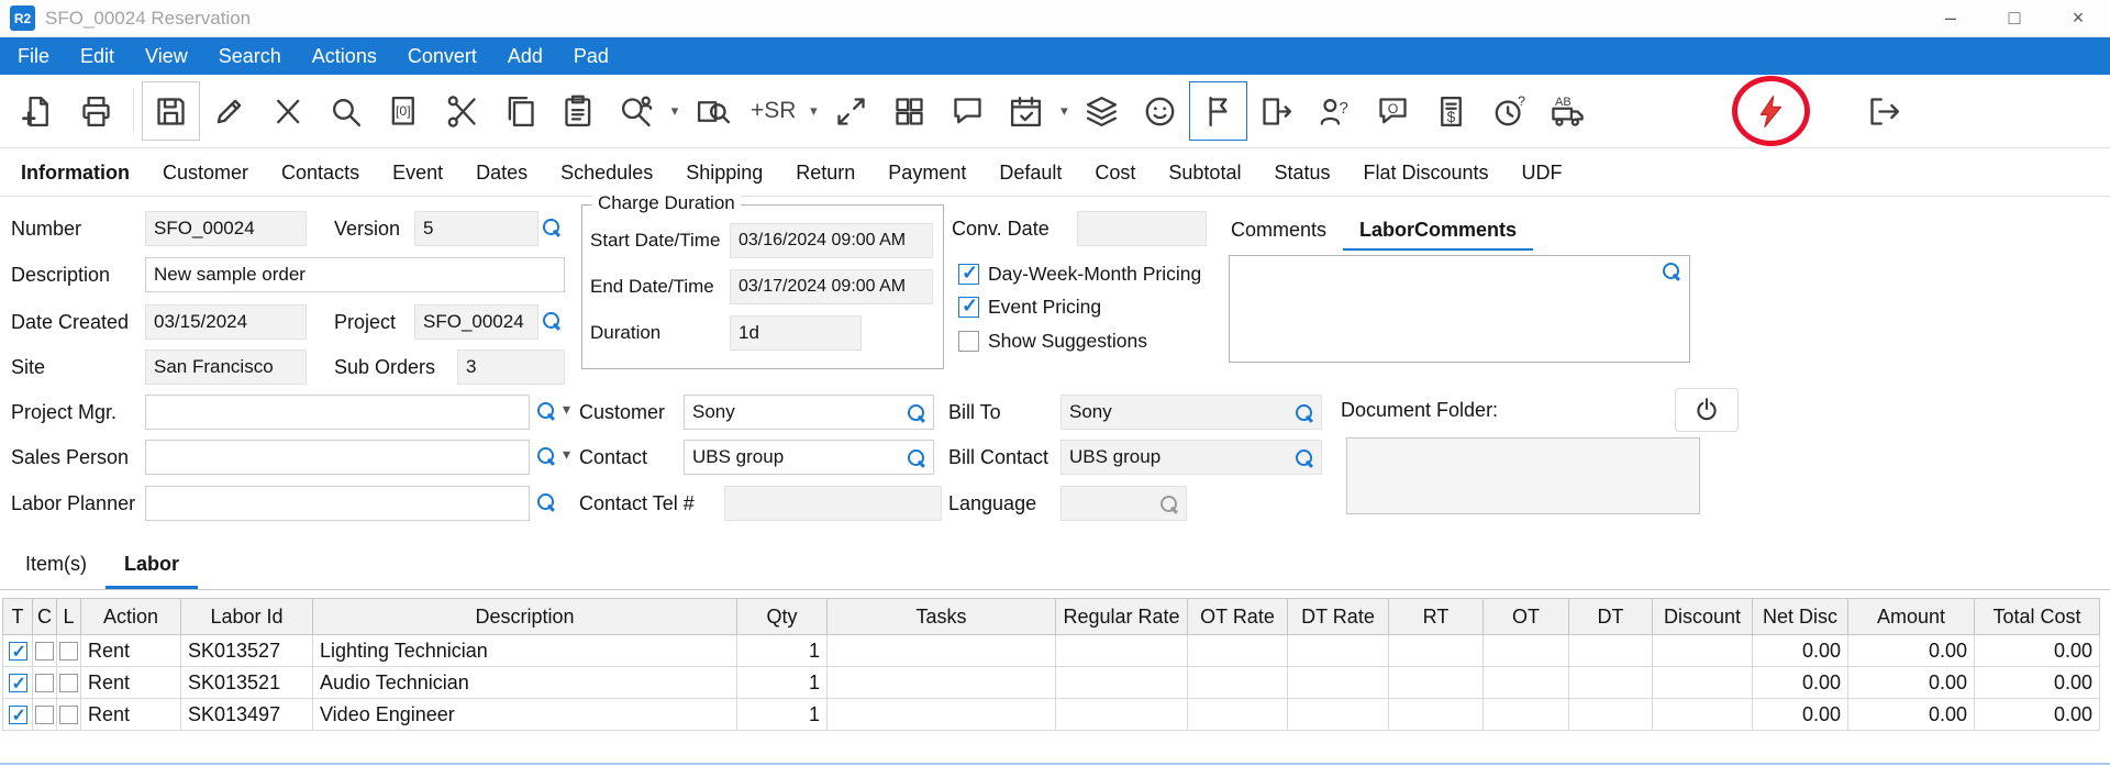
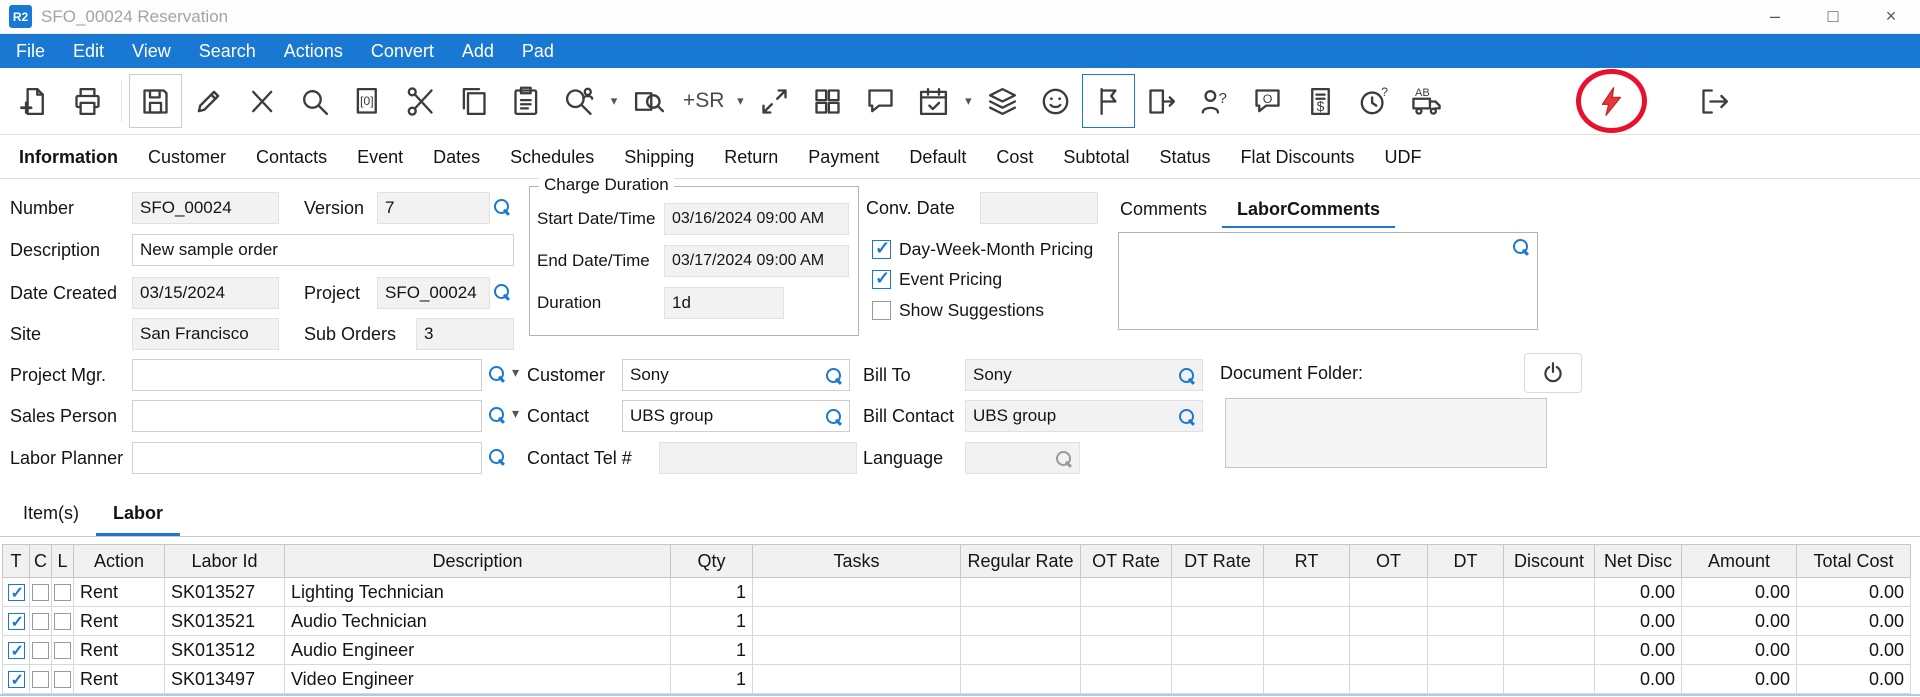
  R2
  SFO_00024 Reservation
  –
  □
  ×
  File
  Edit
  View
  Search
  Actions
  Convert
  Add
  Pad
  [0]
  ▾
  +SR
  ▾
  ▾
  ?
  O
  $
  ?
  AB
  Information
  Customer
  Contacts
  Event
  Dates
  Schedules
  Shipping
  Return
  Payment
  Default
  Cost
  Subtotal
  Status
  Flat Discounts
  UDF
  Number
  SFO_00024
  Version
- 5
+ 7
  Description
  New sample order
  Date Created
  03/15/2024
  Project
  SFO_00024
  Site
  San Francisco
  Sub Orders
  3
  Project Mgr.
  ▾
  Sales Person
  ▾
  Labor Planner
  Charge Duration
  Start Date/Time
  03/16/2024 09:00 AM
  End Date/Time
  03/17/2024 09:00 AM
  Duration
  1d
  Conv. Date
  Day-Week-Month Pricing
  Event Pricing
  Show Suggestions
  Customer
  Sony
  Bill To
  Sony
  Contact
  UBS group
  Bill Contact
  UBS group
  Contact Tel #
  Language
  Comments
  LaborComments
  Document Folder:
  Item(s)
  Labor
  T	C	L	Action	Labor Id	Description	Qty	Tasks	Regular Rate	OT Rate	DT Rate	RT	OT	DT	Discount	Net Disc	Amount	Total Cost
  			Rent	SK013527	Lighting Technician	1									0.00	0.00	0.00
  			Rent	SK013521	Audio Technician	1									0.00	0.00	0.00
+ 			Rent	SK013512	Audio Engineer	1									0.00	0.00	0.00
  			Rent	SK013497	Video Engineer	1									0.00	0.00	0.00
